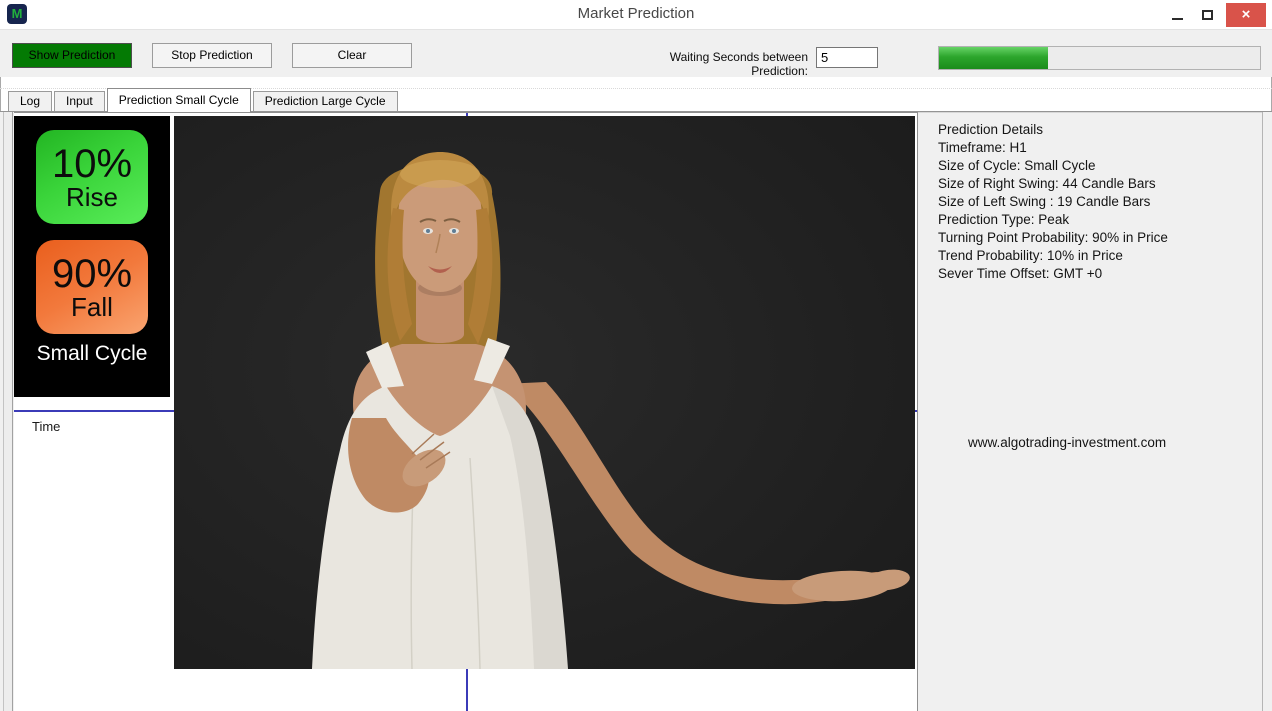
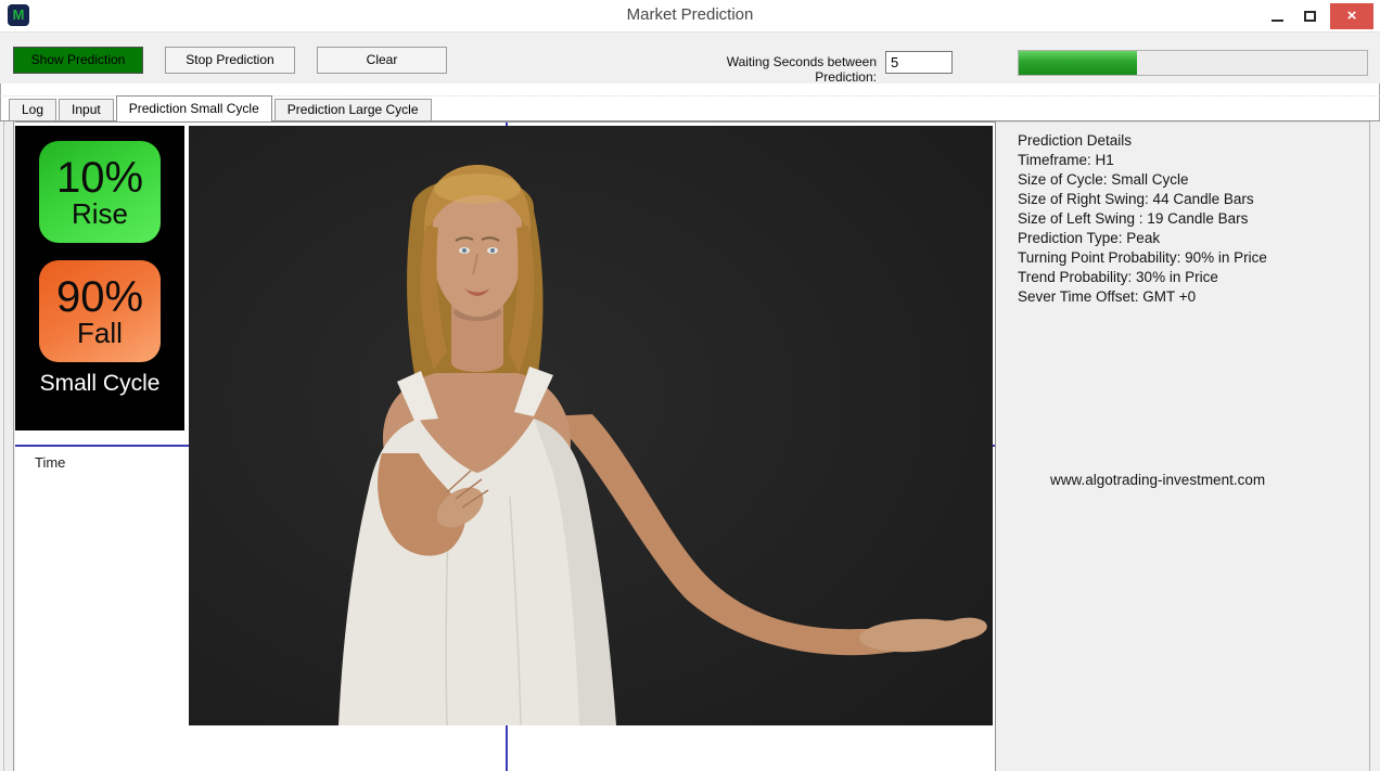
  M
  Market Prediction
  ×
  Show Prediction
  Stop Prediction
  Clear
  Waiting Seconds between Prediction:
  5
  Log
  Input
  Prediction Small Cycle
  Prediction Large Cycle
  Time
  10%
  Rise
  90%
  Fall
  Small Cycle
  Prediction Details
  Timeframe: H1
  Size of Cycle: Small Cycle
  Size of Right Swing: 44 Candle Bars
  Size of Left Swing : 19 Candle Bars
  Prediction Type: Peak
  Turning Point Probability: 90% in Price
- Trend Probability: 10% in Price
+ Trend Probability: 30% in Price
  Sever Time Offset: GMT +0
  www.algotrading-investment.com
